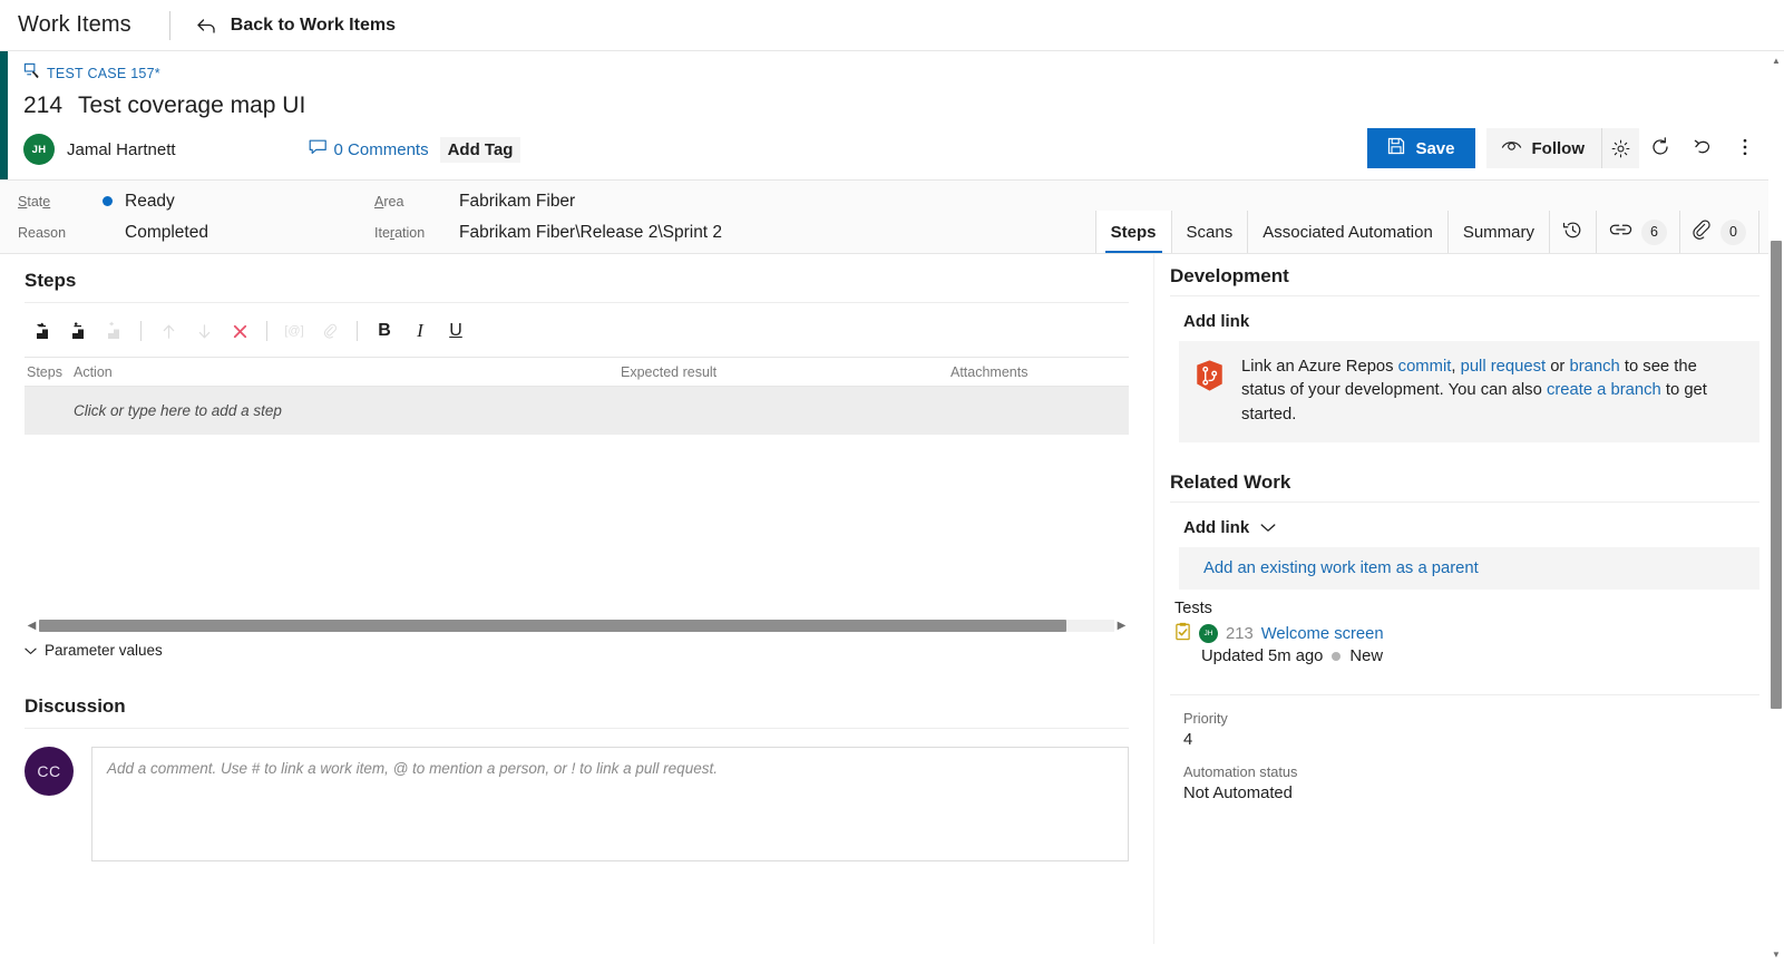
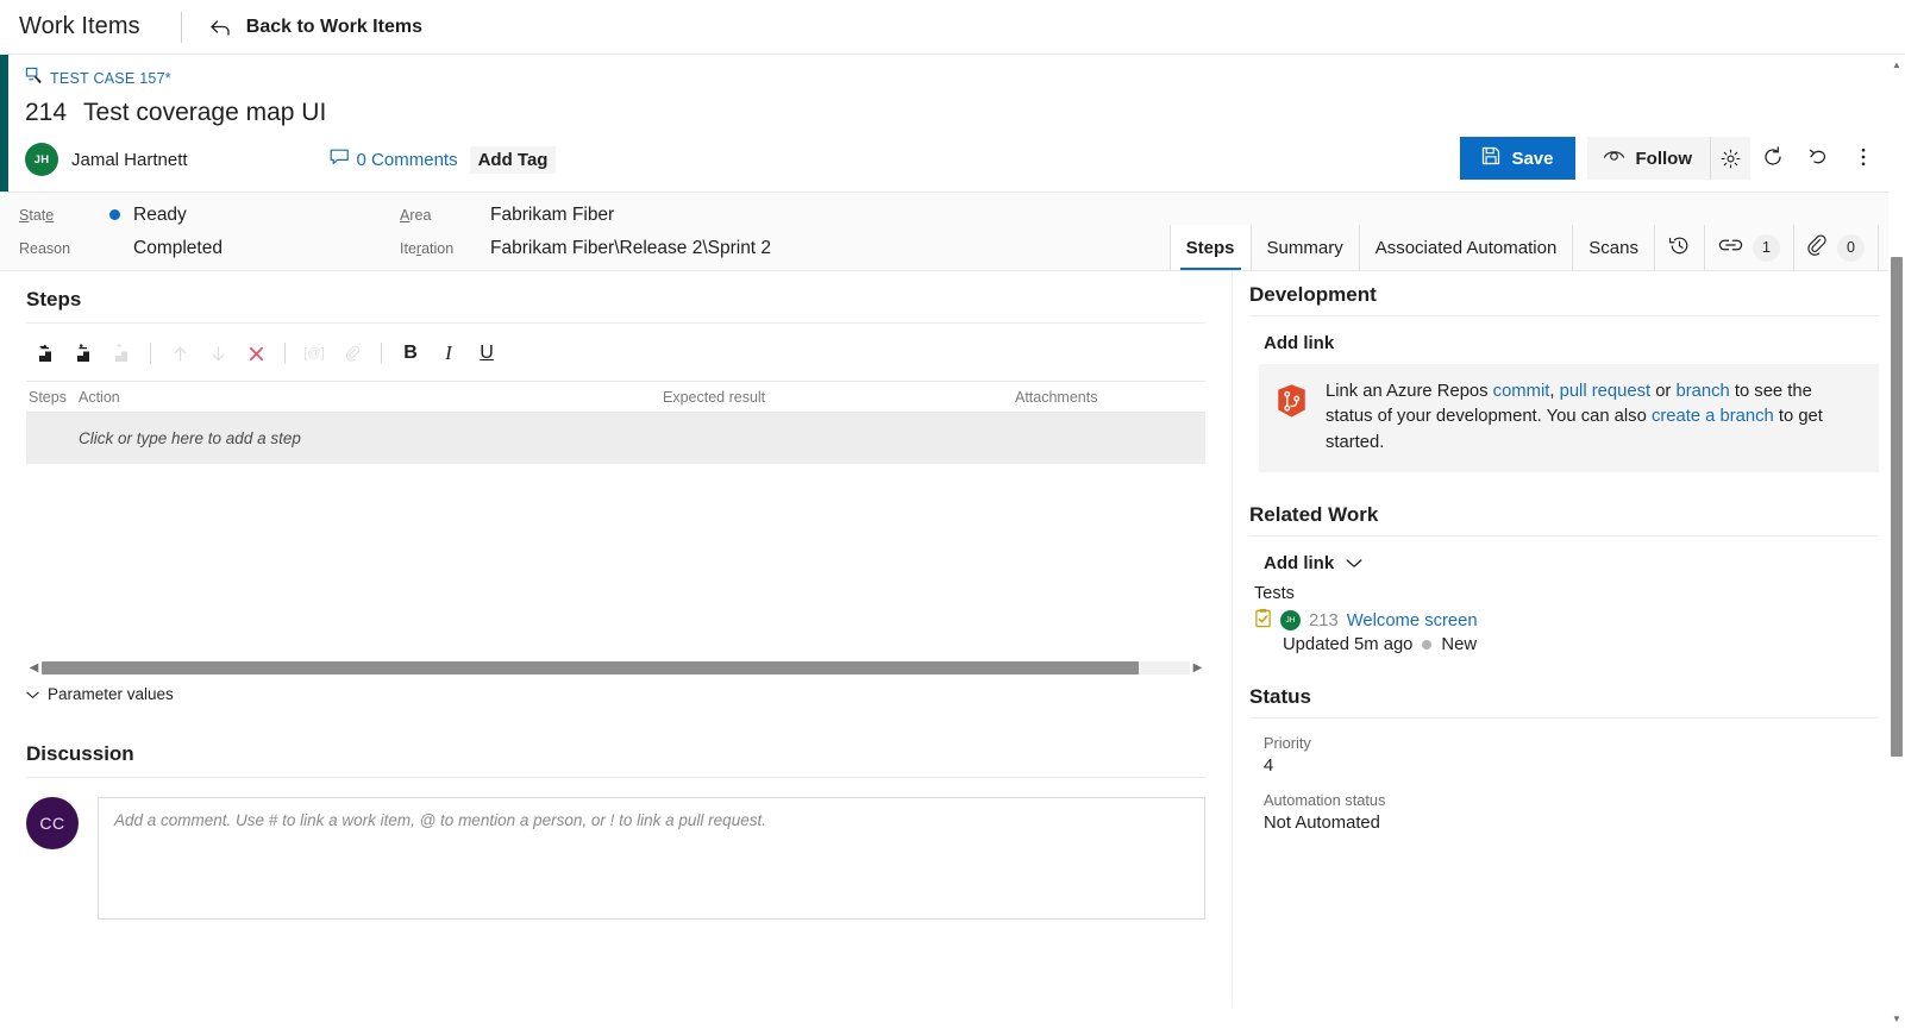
  Work Items
  Back to Work Items
  TEST CASE 157*
  214
  Test coverage map UI
  JH
  Jamal Hartnett
  0 Comments
  Add Tag
  Save
  Follow
  State
  Ready
  Reason
  Completed
  Area
  Fabrikam Fiber
  Iteration
  Fabrikam Fiber\Release 2\Sprint 2
  Steps
- Scans
+ Summary
  Associated Automation
- Summary
+ Scans
- 6
+ 1
  0
  Steps
  [@]
  B
  I
  U
  Steps
  Action
  Expected result
  Attachments
  Click or type here to add a step
  ◀
  ▶
  Parameter values
  Discussion
  CC
  Add a comment. Use # to link a work item, @ to mention a person, or ! to link a pull request.
  Development
  Add link
  Link an Azure Repos commit, pull request or branch to see the status of your development. You can also create a branch to get started.
  Related Work
  Add link
- Add an existing work item as a parent
  Tests
  213
  Welcome screen
  Updated 5m ago
  New
+ Status
  Priority
  4
  Automation status
  Not Automated
  ▲
  ▼
